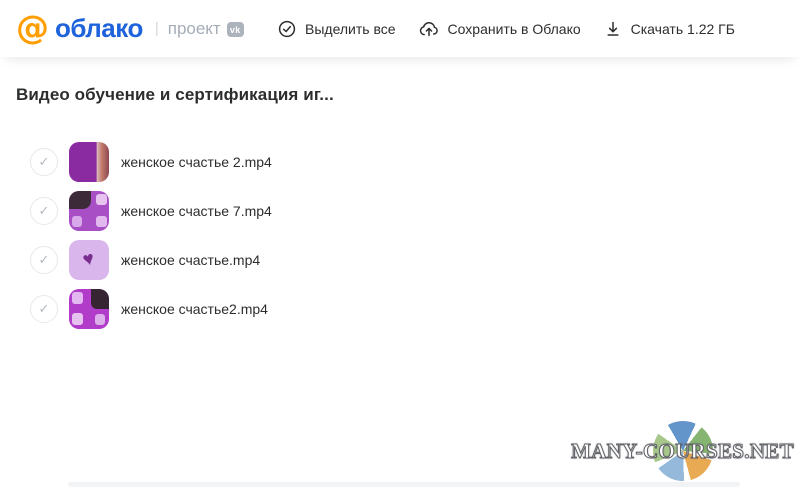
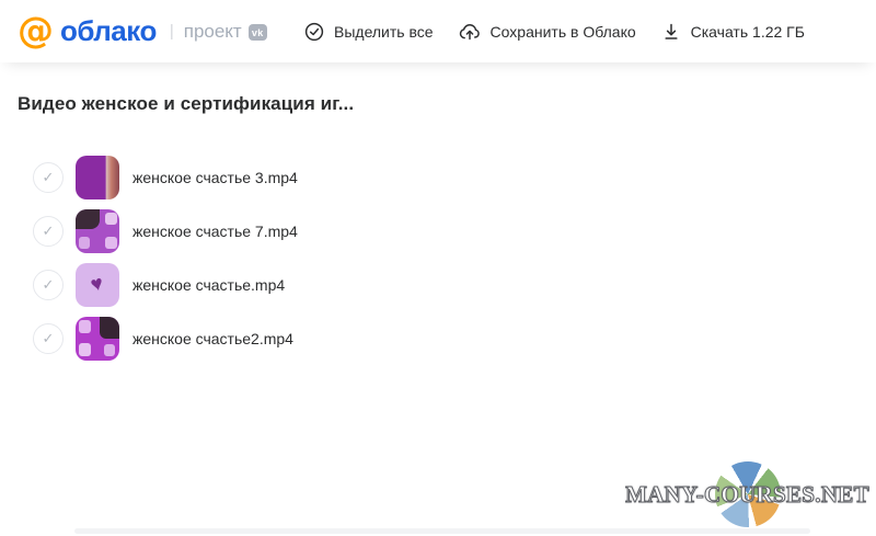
  @
  облако
  |
  проект
  vk
  Выделить все
  Сохранить в Облако
  Скачать 1.22 ГБ
- Видео обучение и сертификация иг...
+ Видео женское и сертификация иг...
  ✓
- женское счастье 2.mp4
+ женское счастье 3.mp4
  ✓
  женское счастье 7.mp4
  ✓
  женское счастье.mp4
  ✓
  женское счастье2.mp4
  MANY-COURSES.NET
